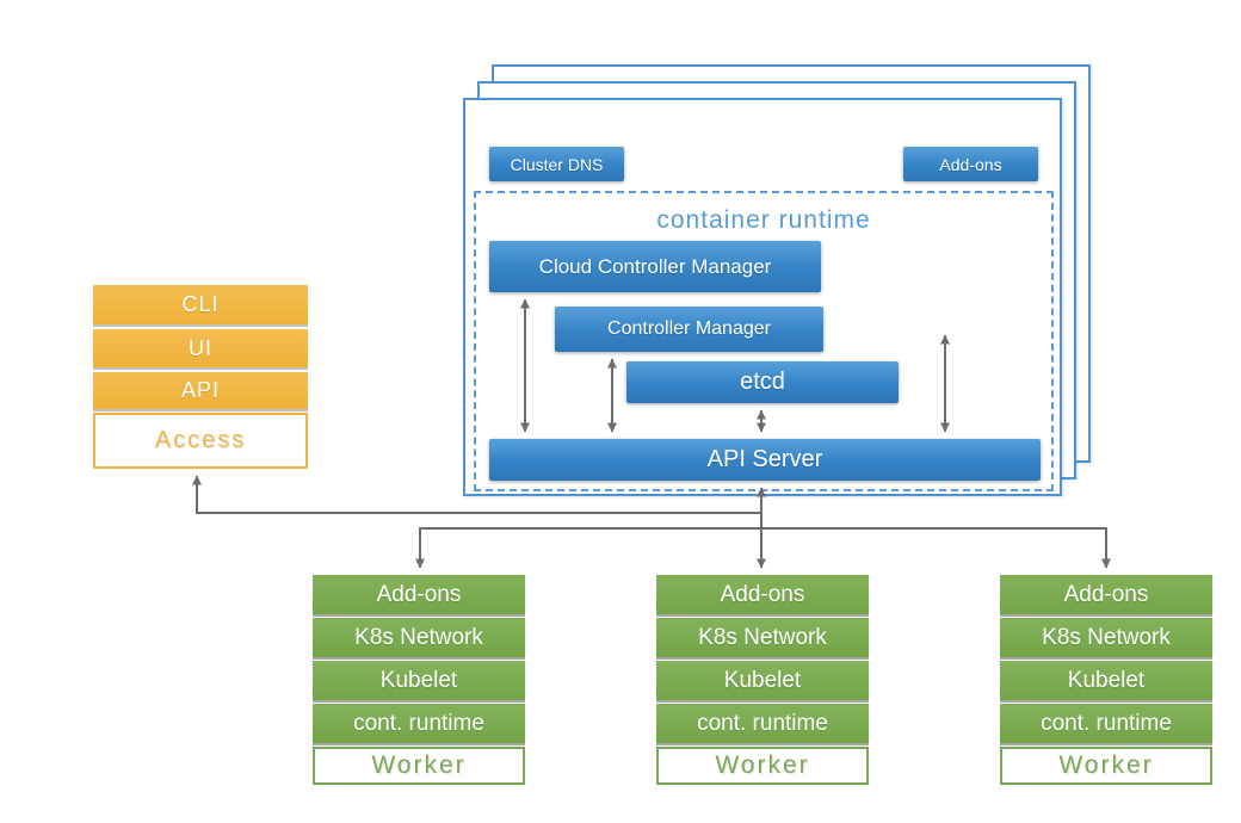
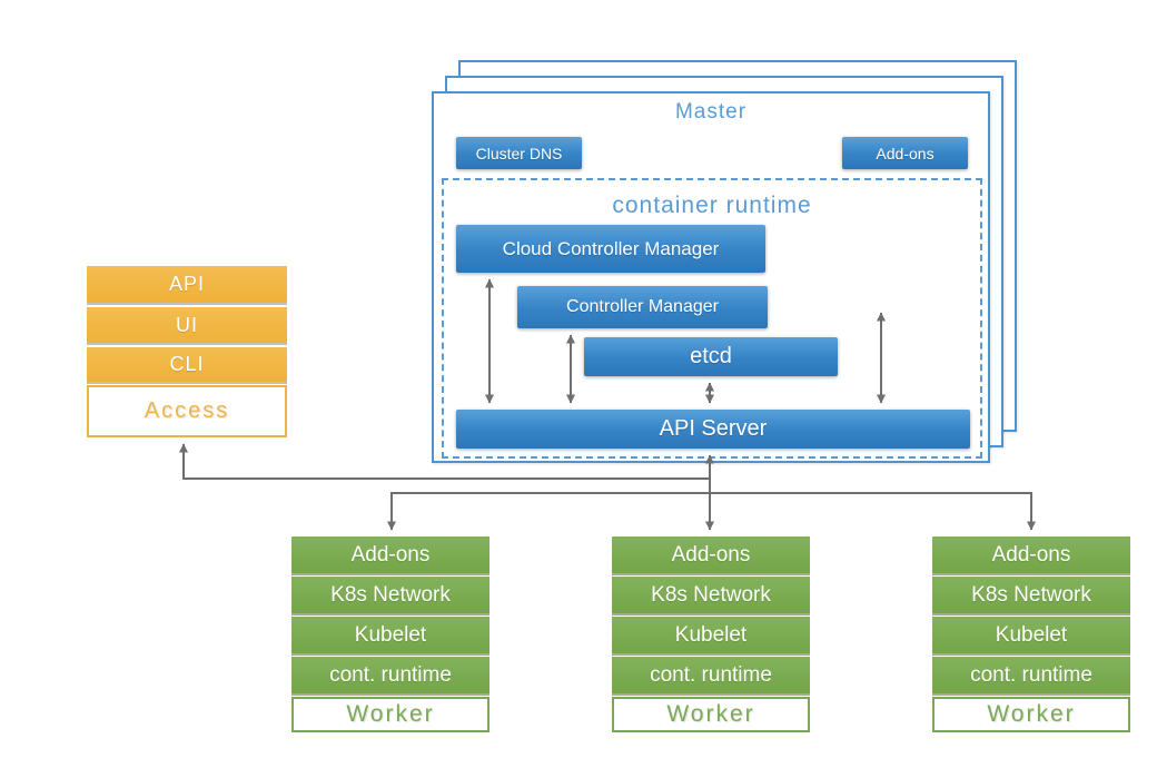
+ Master
  Cluster DNS
  Add-ons
  container runtime
  Cloud Controller Manager
  Controller Manager
  etcd
  API Server
- CLI
+ API
  UI
- API
+ CLI
  Access
  Add-ons
  K8s Network
  Kubelet
  cont. runtime
  Worker
  Add-ons
  K8s Network
  Kubelet
  cont. runtime
  Worker
  Add-ons
  K8s Network
  Kubelet
  cont. runtime
  Worker
